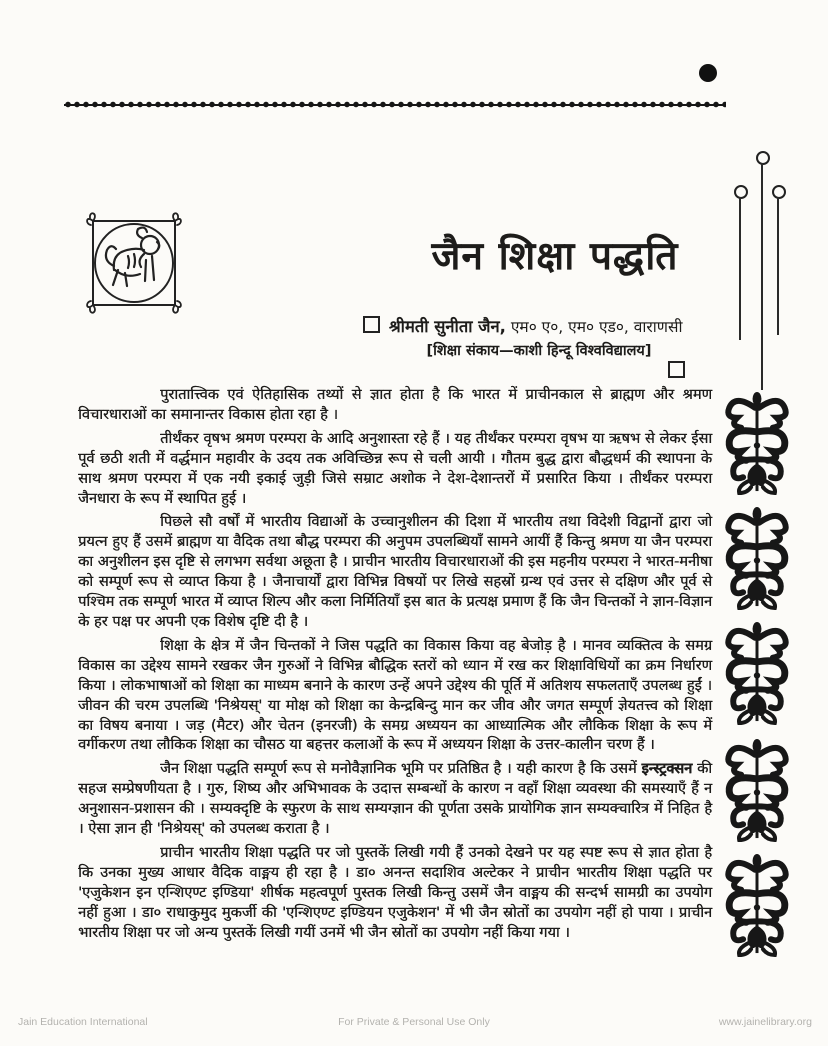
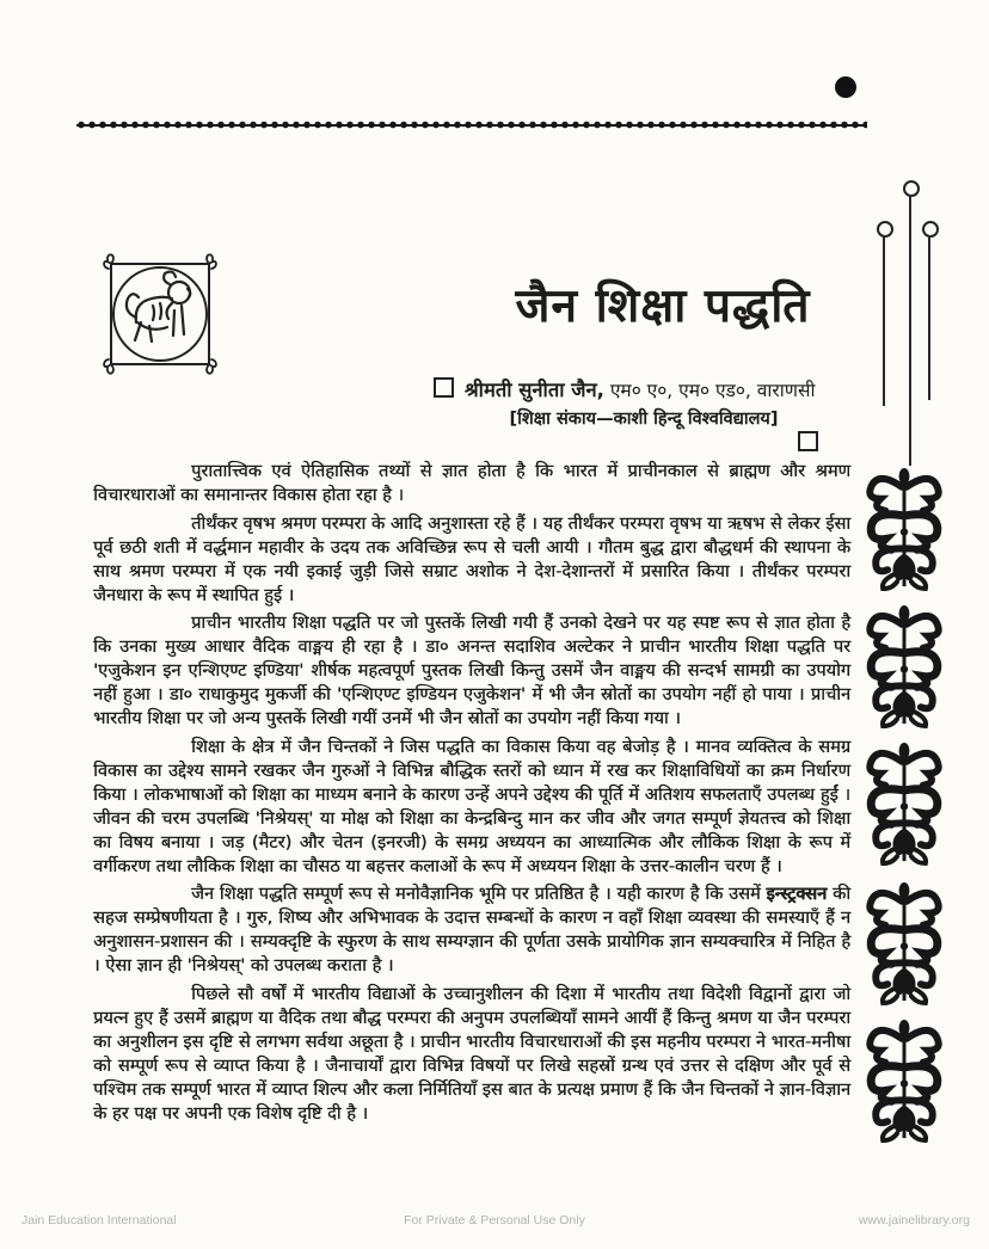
  जैन शिक्षा पद्धति
  श्रीमती सुनीता जैन, एम० ए०, एम० एड०, वाराणसी
  [शिक्षा संकाय—काशी हिन्दू विश्वविद्यालय]
  पुरातात्त्विक एवं ऐतिहासिक तथ्यों से ज्ञात होता है कि भारत में प्राचीनकाल से ब्राह्मण और श्रमण विचारधाराओं का समानान्तर विकास होता रहा है ।
  तीर्थंकर वृषभ श्रमण परम्परा के आदि अनुशास्ता रहे हैं । यह तीर्थंकर परम्परा वृषभ या ऋषभ से लेकर ईसा पूर्व छठी शती में वर्द्धमान महावीर के उदय तक अविच्छिन्न रूप से चली आयी । गौतम बुद्ध द्वारा बौद्धधर्म की स्थापना के साथ श्रमण परम्परा में एक नयी इकाई जुड़ी जिसे सम्राट अशोक ने देश-देशान्तरों में प्रसारित किया । तीर्थंकर परम्परा जैनधारा के रूप में स्थापित हुई ।
- पिछले सौ वर्षों में भारतीय विद्याओं के उच्चानुशीलन की दिशा में भारतीय तथा विदेशी विद्वानों द्वारा जो प्रयत्न हुए हैं उसमें ब्राह्मण या वैदिक तथा बौद्ध परम्परा की अनुपम उपलब्धियाँ सामने आयीं हैं किन्तु श्रमण या जैन परम्परा का अनुशीलन इस दृष्टि से लगभग सर्वथा अछूता है । प्राचीन भारतीय विचारधाराओं की इस महनीय परम्परा ने भारत-मनीषा को सम्पूर्ण रूप से व्याप्त किया है । जैनाचार्यों द्वारा विभिन्न विषयों पर लिखे सहस्रों ग्रन्थ एवं उत्तर से दक्षिण और पूर्व से पश्चिम तक सम्पूर्ण भारत में व्याप्त शिल्प और कला निर्मितियाँ इस बात के प्रत्यक्ष प्रमाण हैं कि जैन चिन्तकों ने ज्ञान-विज्ञान के हर पक्ष पर अपनी एक विशेष दृष्टि दी है ।
+ प्राचीन भारतीय शिक्षा पद्धति पर जो पुस्तकें लिखी गयी हैं उनको देखने पर यह स्पष्ट रूप से ज्ञात होता है कि उनका मुख्य आधार वैदिक वाङ्मय ही रहा है । डा० अनन्त सदाशिव अल्टेकर ने प्राचीन भारतीय शिक्षा पद्धति पर 'एजुकेशन इन एन्शिएण्ट इण्डिया' शीर्षक महत्वपूर्ण पुस्तक लिखी किन्तु उसमें जैन वाङ्मय की सन्दर्भ सामग्री का उपयोग नहीं हुआ । डा० राधाकुमुद मुकर्जी की 'एन्शिएण्ट इण्डियन एजुकेशन' में भी जैन स्रोतों का उपयोग नहीं हो पाया । प्राचीन भारतीय शिक्षा पर जो अन्य पुस्तकें लिखी गयीं उनमें भी जैन स्रोतों का उपयोग नहीं किया गया ।
  शिक्षा के क्षेत्र में जैन चिन्तकों ने जिस पद्धति का विकास किया वह बेजोड़ है । मानव व्यक्तित्व के समग्र विकास का उद्देश्य सामने रखकर जैन गुरुओं ने विभिन्न बौद्धिक स्तरों को ध्यान में रख कर शिक्षाविधियों का क्रम निर्धारण किया । लोकभाषाओं को शिक्षा का माध्यम बनाने के कारण उन्हें अपने उद्देश्य की पूर्ति में अतिशय सफलताएँ उपलब्ध हुईं । जीवन की चरम उपलब्धि 'निश्रेयस्' या मोक्ष को शिक्षा का केन्द्रबिन्दु मान कर जीव और जगत सम्पूर्ण ज्ञेयतत्त्व को शिक्षा का विषय बनाया । जड़ (मैटर) और चेतन (इनरजी) के समग्र अध्ययन का आध्यात्मिक और लौकिक शिक्षा के रूप में वर्गीकरण तथा लौकिक शिक्षा का चौसठ या बहत्तर कलाओं के रूप में अध्ययन शिक्षा के उत्तर-कालीन चरण हैं ।
  जैन शिक्षा पद्धति सम्पूर्ण रूप से मनोवैज्ञानिक भूमि पर प्रतिष्ठित है । यही कारण है कि उसमें इन्स्ट्रक्सन की सहज सम्प्रेषणीयता है । गुरु, शिष्य और अभिभावक के उदात्त सम्बन्धों के कारण न वहाँ शिक्षा व्यवस्था की समस्याएँ हैं न अनुशासन-प्रशासन की । सम्यक्दृष्टि के स्फुरण के साथ सम्यग्ज्ञान की पूर्णता उसके प्रायोगिक ज्ञान सम्यक्चारित्र में निहित है । ऐसा ज्ञान ही 'निश्रेयस्' को उपलब्ध कराता है ।
- प्राचीन भारतीय शिक्षा पद्धति पर जो पुस्तकें लिखी गयी हैं उनको देखने पर यह स्पष्ट रूप से ज्ञात होता है कि उनका मुख्य आधार वैदिक वाङ्मय ही रहा है । डा० अनन्त सदाशिव अल्टेकर ने प्राचीन भारतीय शिक्षा पद्धति पर 'एजुकेशन इन एन्शिएण्ट इण्डिया' शीर्षक महत्वपूर्ण पुस्तक लिखी किन्तु उसमें जैन वाङ्मय की सन्दर्भ सामग्री का उपयोग नहीं हुआ । डा० राधाकुमुद मुकर्जी की 'एन्शिएण्ट इण्डियन एजुकेशन' में भी जैन स्रोतों का उपयोग नहीं हो पाया । प्राचीन भारतीय शिक्षा पर जो अन्य पुस्तकें लिखी गयीं उनमें भी जैन स्रोतों का उपयोग नहीं किया गया ।
+ पिछले सौ वर्षों में भारतीय विद्याओं के उच्चानुशीलन की दिशा में भारतीय तथा विदेशी विद्वानों द्वारा जो प्रयत्न हुए हैं उसमें ब्राह्मण या वैदिक तथा बौद्ध परम्परा की अनुपम उपलब्धियाँ सामने आयीं हैं किन्तु श्रमण या जैन परम्परा का अनुशीलन इस दृष्टि से लगभग सर्वथा अछूता है । प्राचीन भारतीय विचारधाराओं की इस महनीय परम्परा ने भारत-मनीषा को सम्पूर्ण रूप से व्याप्त किया है । जैनाचार्यों द्वारा विभिन्न विषयों पर लिखे सहस्रों ग्रन्थ एवं उत्तर से दक्षिण और पूर्व से पश्चिम तक सम्पूर्ण भारत में व्याप्त शिल्प और कला निर्मितियाँ इस बात के प्रत्यक्ष प्रमाण हैं कि जैन चिन्तकों ने ज्ञान-विज्ञान के हर पक्ष पर अपनी एक विशेष दृष्टि दी है ।
  Jain Education International
  For Private & Personal Use Only
  www.jainelibrary.org
